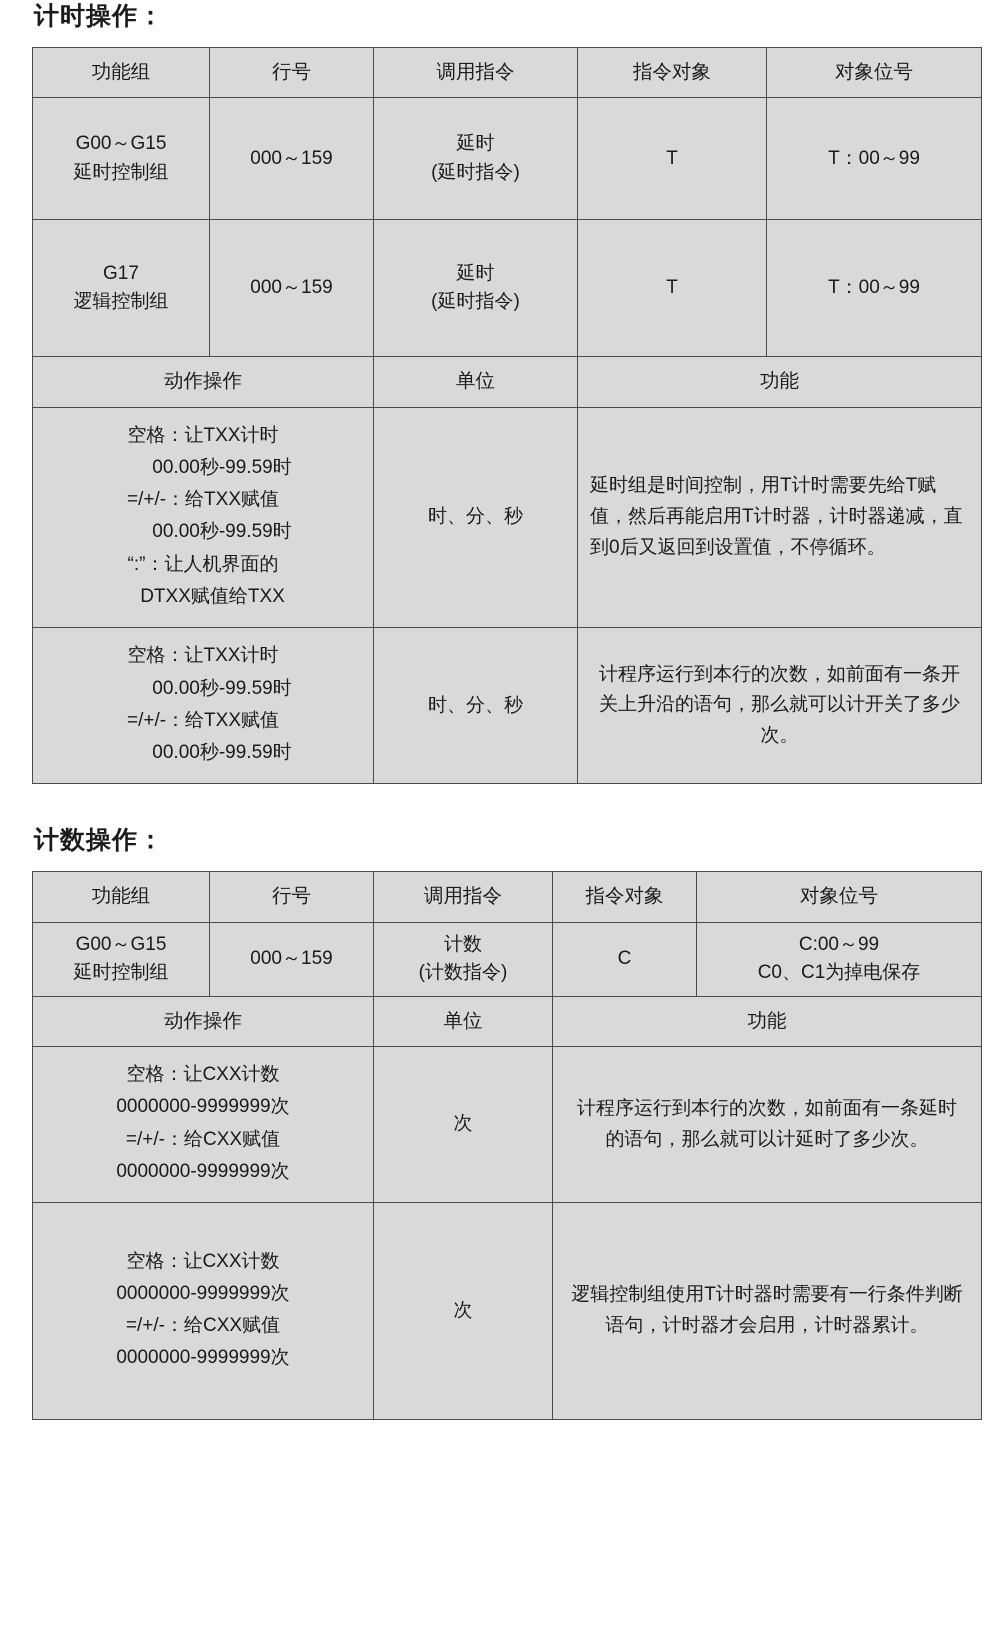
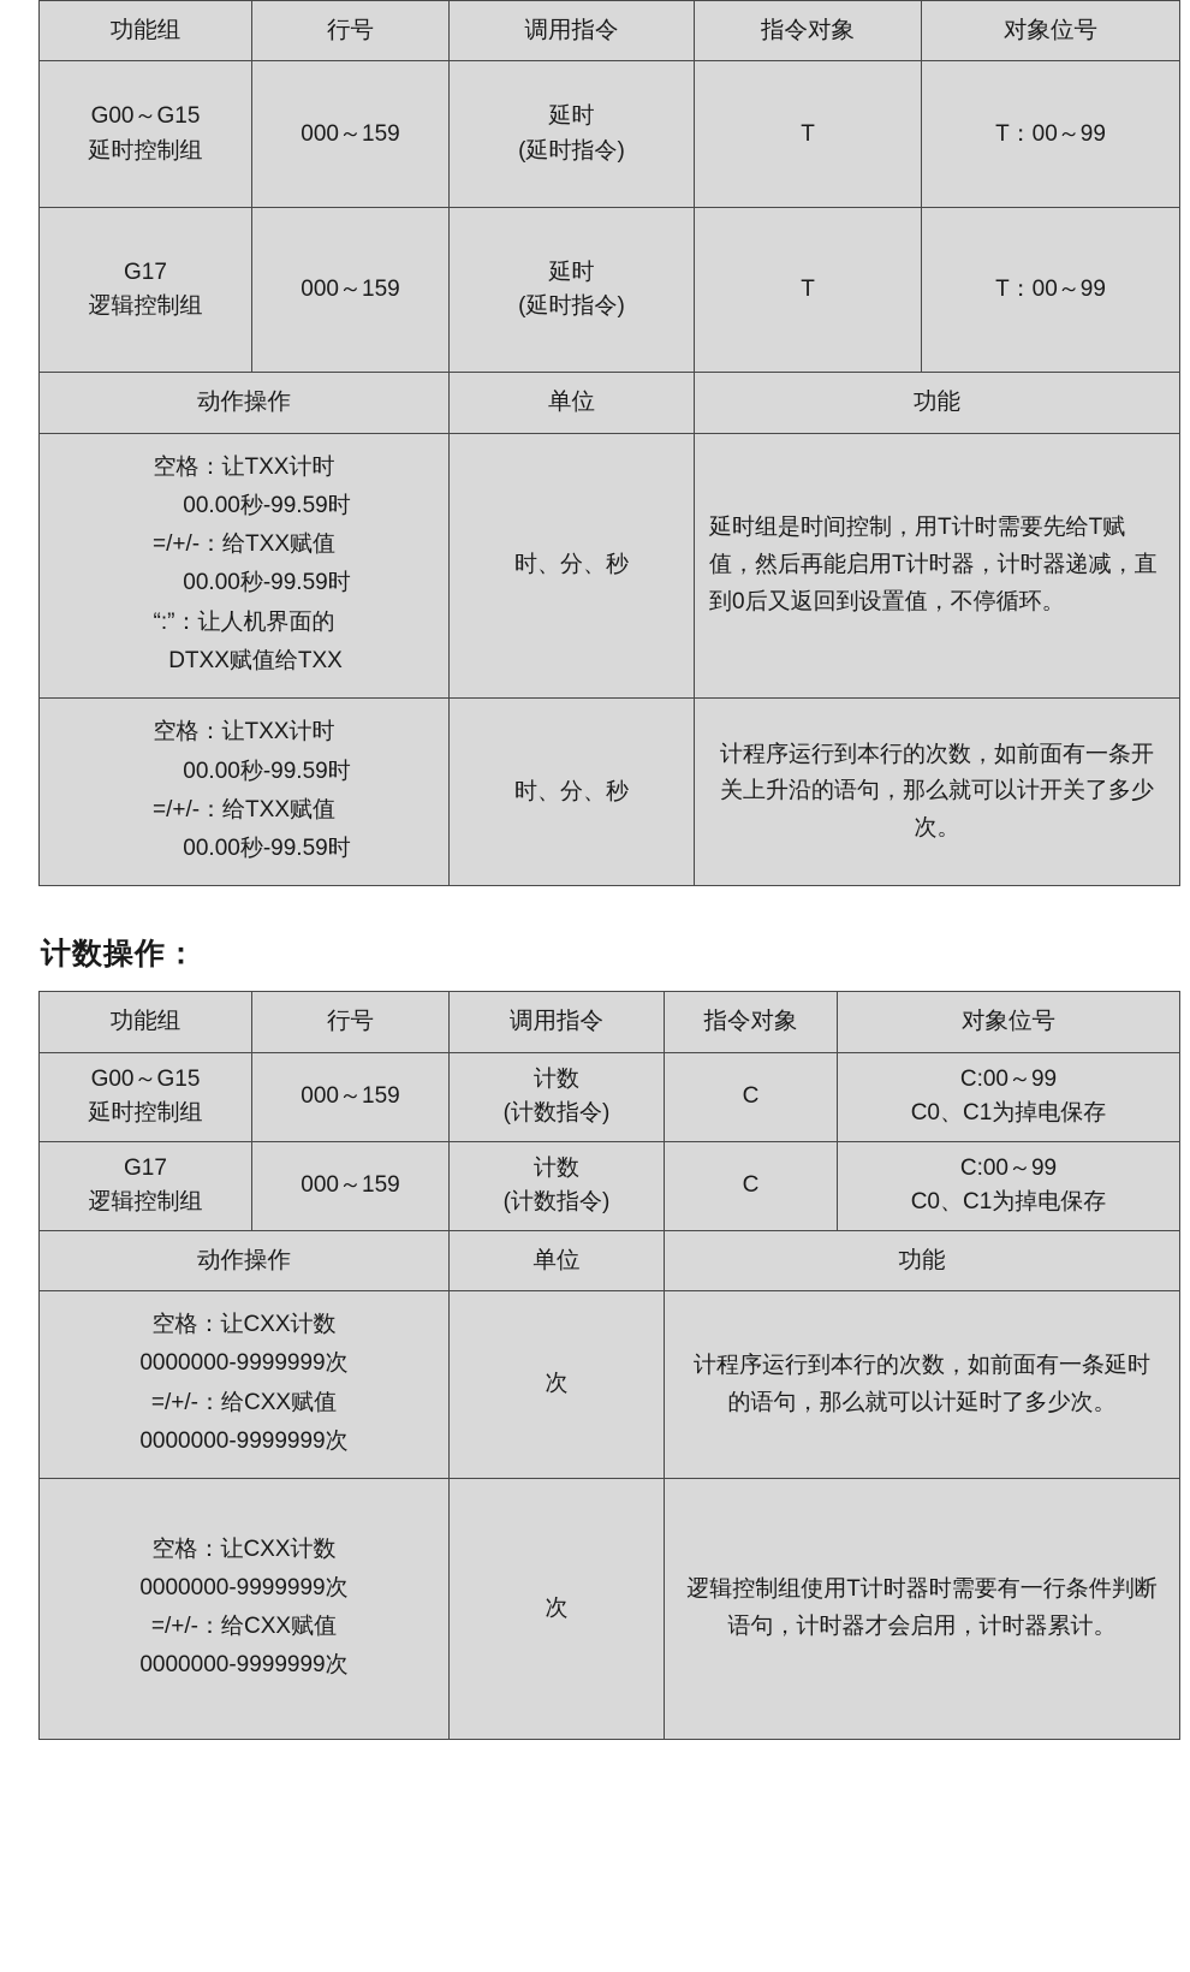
- 计时操作：
  功能组	行号	调用指令	指令对象	对象位号
  G00～G15 延时控制组	000～159	延时 (延时指令)	T	T：00～99
  G17 逻辑控制组	000～159	延时 (延时指令)	T	T：00～99
  动作操作	单位	功能
  空格：让TXX计时 00.00秒-99.59时 =/+/-：给TXX赋值 00.00秒-99.59时 “:”：让人机界面的 DTXX赋值给TXX	时、分、秒	延时组是时间控制，用T计时需要先给T赋值，然后再能启用T计时器，计时器递减，直到0后又返回到设置值，不停循环。
  空格：让TXX计时 00.00秒-99.59时 =/+/-：给TXX赋值 00.00秒-99.59时	时、分、秒	计程序运行到本行的次数，如前面有一条开关上升沿的语句，那么就可以计开关了多少次。
  计数操作：
  功能组	行号	调用指令	指令对象	对象位号
  G00～G15 延时控制组	000～159	计数 (计数指令)	C	C:00～99 C0、C1为掉电保存
+ G17 逻辑控制组	000～159	计数 (计数指令)	C	C:00～99 C0、C1为掉电保存
  动作操作	单位	功能
  空格：让CXX计数 0000000-9999999次 =/+/-：给CXX赋值 0000000-9999999次	次	计程序运行到本行的次数，如前面有一条延时的语句，那么就可以计延时了多少次。
  空格：让CXX计数 0000000-9999999次 =/+/-：给CXX赋值 0000000-9999999次	次	逻辑控制组使用T计时器时需要有一行条件判断语句，计时器才会启用，计时器累计。
